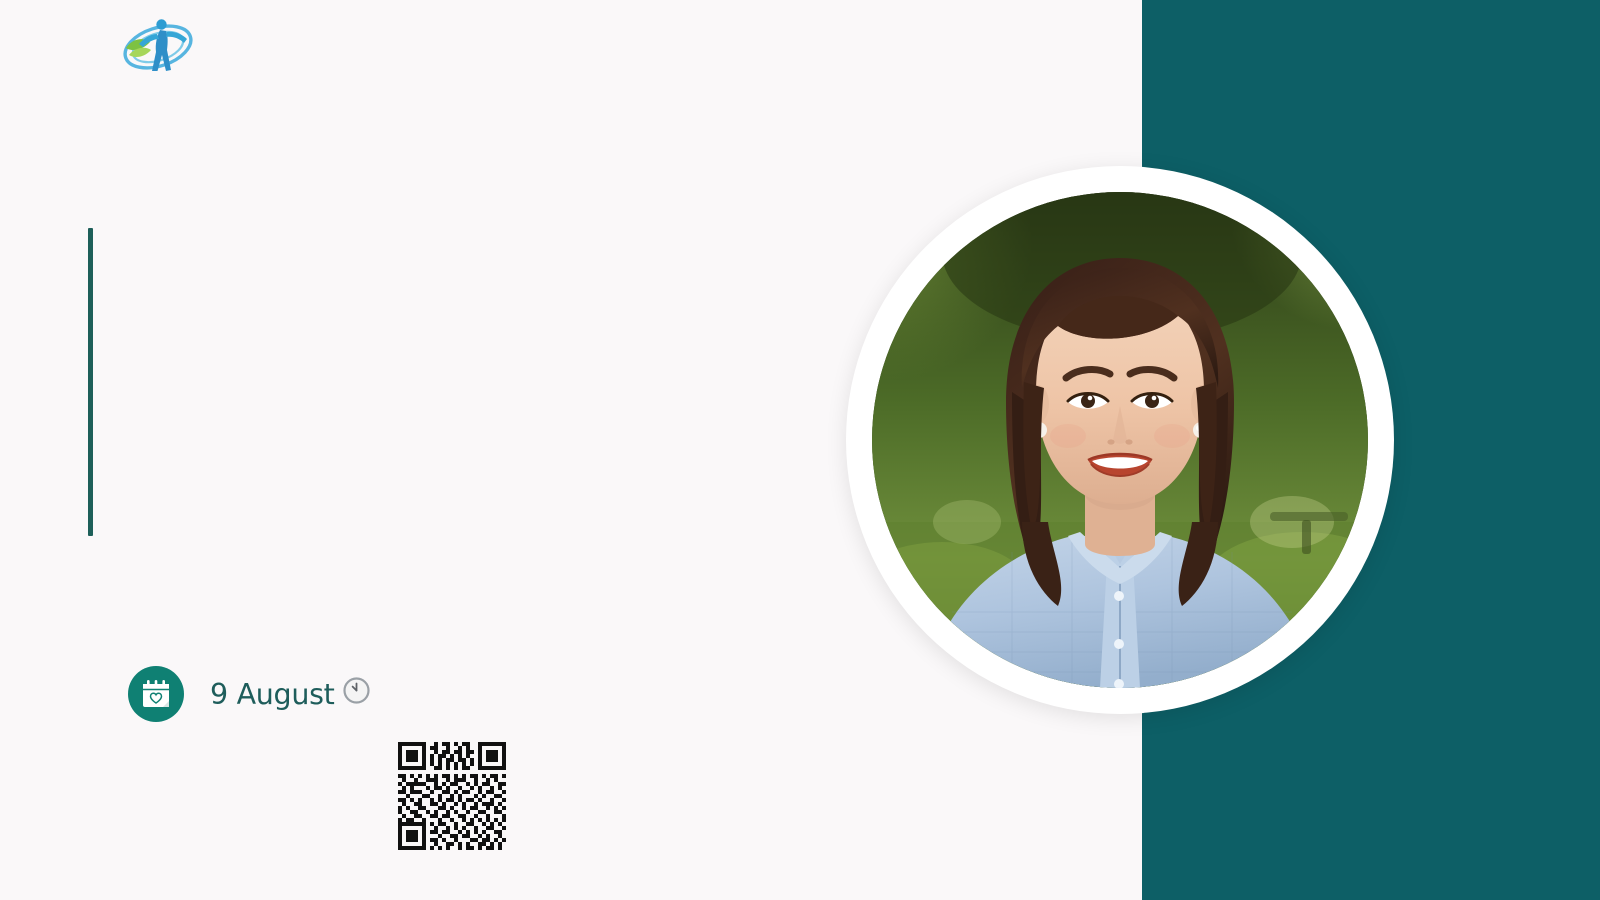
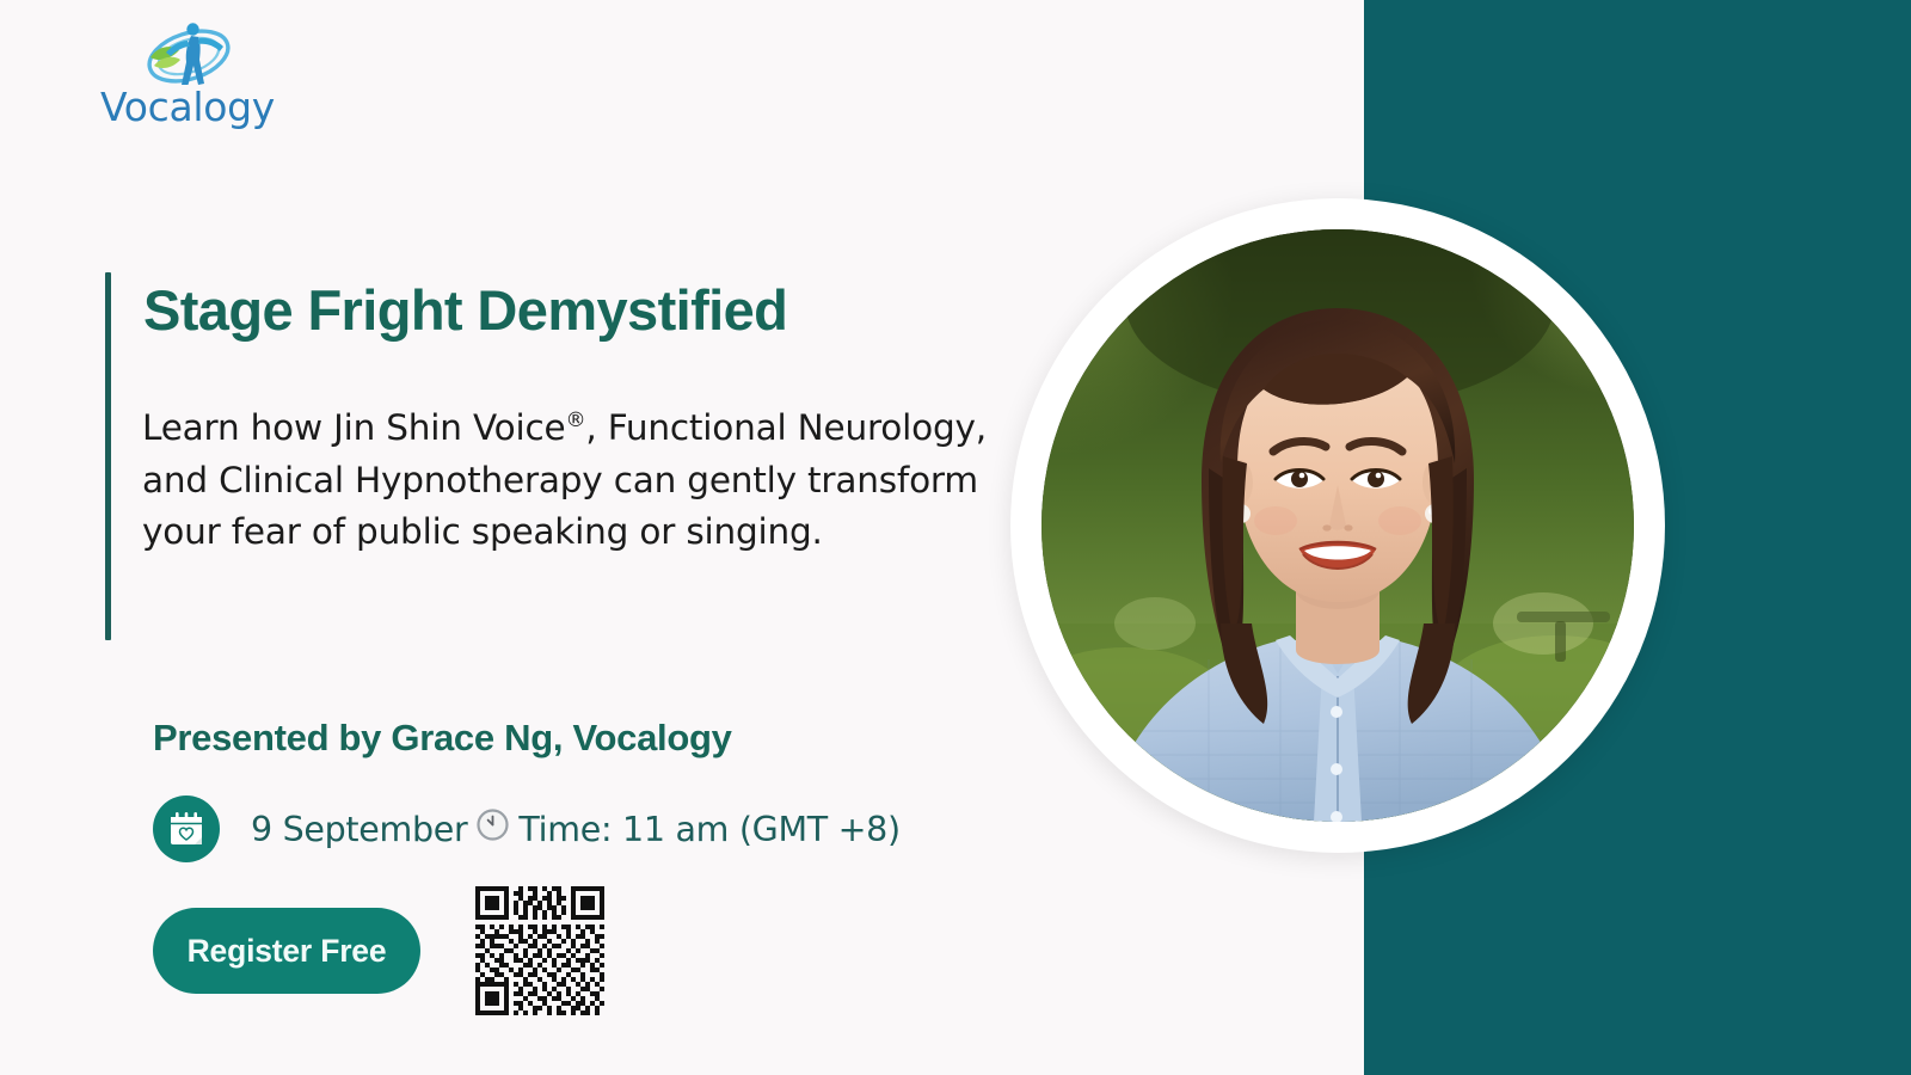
+ Vocalogy
+ Stage Fright Demystified
+ Learn how Jin Shin Voice®, Functional Neurology, and Clinical Hypnotherapy can gently transform your fear of public speaking or singing.
+ Presented by Grace Ng, Vocalogy
- 9 August
+ 9 September
+ Time: 11 am (GMT +8)
+ Register Free
